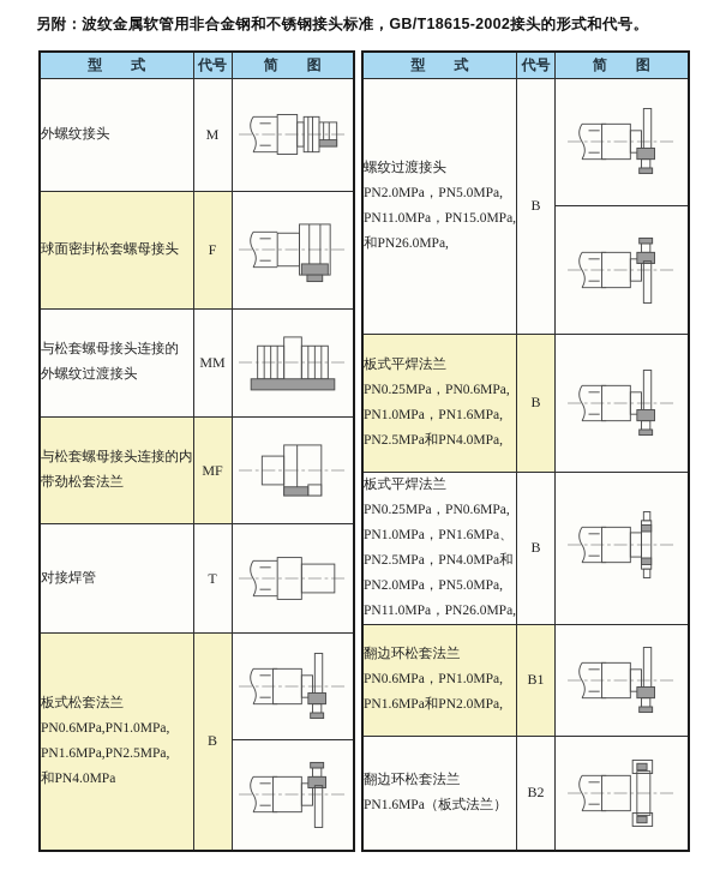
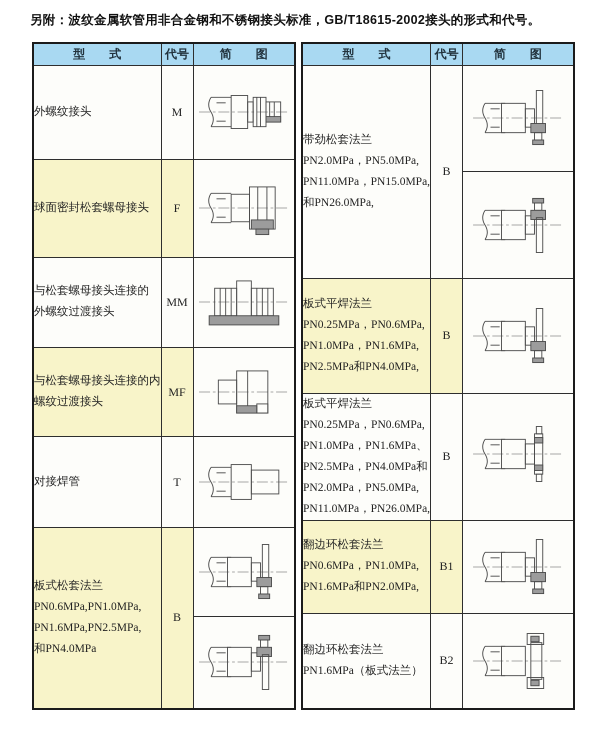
  另附：波纹金属软管用非合金钢和不锈钢接头标准，GB/T18615-2002接头的形式和代号。
  型 式	代号	简 图
  外螺纹接头	M
  球面密封松套螺母接头	F
  与松套螺母接头连接的外螺纹过渡接头	MM
- 与松套螺母接头连接的内带劲松套法兰	MF
+ 与松套螺母接头连接的内螺纹过渡接头	MF
  对接焊管	T
  板式松套法兰PN0.6MPa,PN1.0MPa,PN1.6MPa,PN2.5MPa,和PN4.0MPa	B
  型 式	代号	简 图
- 螺纹过渡接头PN2.0MPa，PN5.0MPa,PN11.0MPa，PN15.0MPa,和PN26.0MPa,	B
+ 带劲松套法兰PN2.0MPa，PN5.0MPa,PN11.0MPa，PN15.0MPa,和PN26.0MPa,	B
  板式平焊法兰PN0.25MPa，PN0.6MPa,PN1.0MPa，PN1.6MPa,PN2.5MPa和PN4.0MPa,	B
  板式平焊法兰PN0.25MPa，PN0.6MPa,PN1.0MPa，PN1.6MPa、PN2.5MPa，PN4.0MPa和PN2.0MPa，PN5.0MPa,PN11.0MPa，PN26.0MPa,	B
  翻边环松套法兰PN0.6MPa，PN1.0MPa,PN1.6MPa和PN2.0MPa,	B1
  翻边环松套法兰PN1.6MPa（板式法兰）	B2
